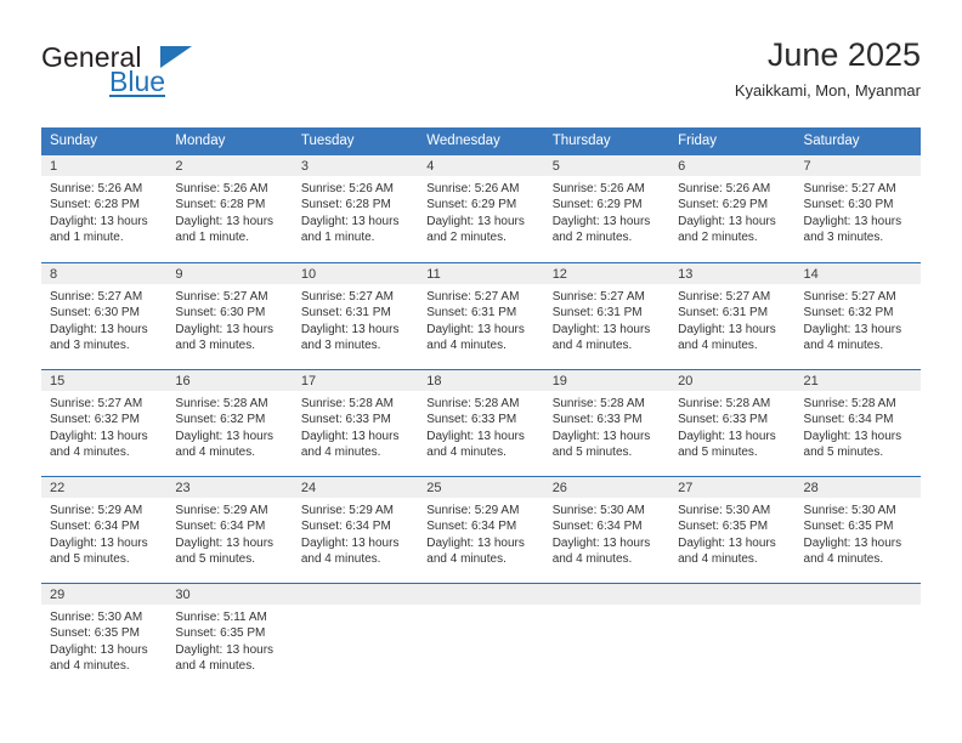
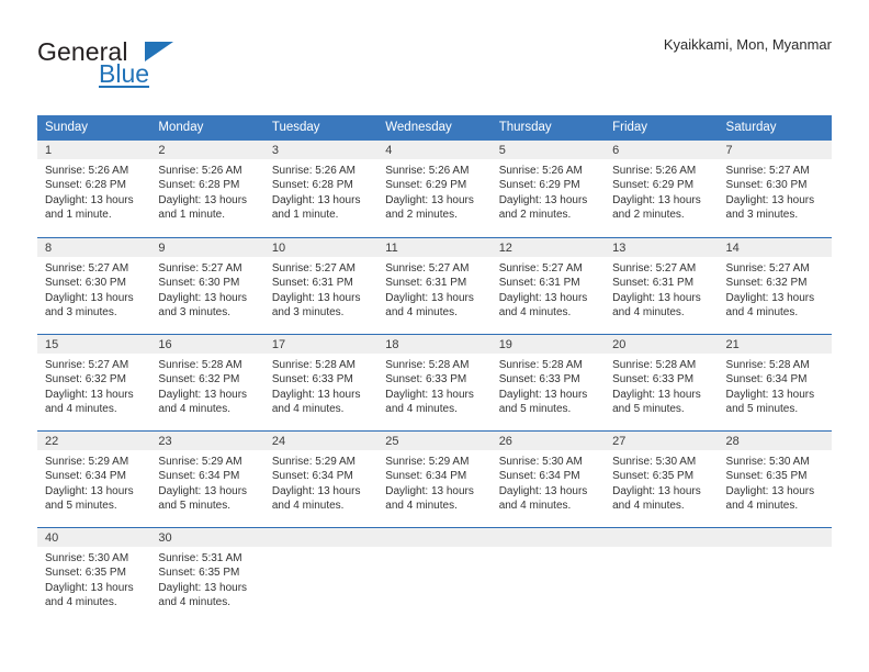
  General
  Blue
- June 2025
  Kyaikkami, Mon, Myanmar
  Sunday
  Monday
  Tuesday
  Wednesday
  Thursday
  Friday
  Saturday
  1
  Sunrise: 5:26 AM
  Sunset: 6:28 PM
  Daylight: 13 hours
  and 1 minute.
  2
  Sunrise: 5:26 AM
  Sunset: 6:28 PM
  Daylight: 13 hours
  and 1 minute.
  3
  Sunrise: 5:26 AM
  Sunset: 6:28 PM
  Daylight: 13 hours
  and 1 minute.
  4
  Sunrise: 5:26 AM
  Sunset: 6:29 PM
  Daylight: 13 hours
  and 2 minutes.
  5
  Sunrise: 5:26 AM
  Sunset: 6:29 PM
  Daylight: 13 hours
  and 2 minutes.
  6
  Sunrise: 5:26 AM
  Sunset: 6:29 PM
  Daylight: 13 hours
  and 2 minutes.
  7
  Sunrise: 5:27 AM
  Sunset: 6:30 PM
  Daylight: 13 hours
  and 3 minutes.
  8
  Sunrise: 5:27 AM
  Sunset: 6:30 PM
  Daylight: 13 hours
  and 3 minutes.
  9
  Sunrise: 5:27 AM
  Sunset: 6:30 PM
  Daylight: 13 hours
  and 3 minutes.
  10
  Sunrise: 5:27 AM
  Sunset: 6:31 PM
  Daylight: 13 hours
  and 3 minutes.
  11
  Sunrise: 5:27 AM
  Sunset: 6:31 PM
  Daylight: 13 hours
  and 4 minutes.
  12
  Sunrise: 5:27 AM
  Sunset: 6:31 PM
  Daylight: 13 hours
  and 4 minutes.
  13
  Sunrise: 5:27 AM
  Sunset: 6:31 PM
  Daylight: 13 hours
  and 4 minutes.
  14
  Sunrise: 5:27 AM
  Sunset: 6:32 PM
  Daylight: 13 hours
  and 4 minutes.
  15
  Sunrise: 5:27 AM
  Sunset: 6:32 PM
  Daylight: 13 hours
  and 4 minutes.
  16
  Sunrise: 5:28 AM
  Sunset: 6:32 PM
  Daylight: 13 hours
  and 4 minutes.
  17
  Sunrise: 5:28 AM
  Sunset: 6:33 PM
  Daylight: 13 hours
  and 4 minutes.
  18
  Sunrise: 5:28 AM
  Sunset: 6:33 PM
  Daylight: 13 hours
  and 4 minutes.
  19
  Sunrise: 5:28 AM
  Sunset: 6:33 PM
  Daylight: 13 hours
  and 5 minutes.
  20
  Sunrise: 5:28 AM
  Sunset: 6:33 PM
  Daylight: 13 hours
  and 5 minutes.
  21
  Sunrise: 5:28 AM
  Sunset: 6:34 PM
  Daylight: 13 hours
  and 5 minutes.
  22
  Sunrise: 5:29 AM
  Sunset: 6:34 PM
  Daylight: 13 hours
  and 5 minutes.
  23
  Sunrise: 5:29 AM
  Sunset: 6:34 PM
  Daylight: 13 hours
  and 5 minutes.
  24
  Sunrise: 5:29 AM
  Sunset: 6:34 PM
  Daylight: 13 hours
  and 4 minutes.
  25
  Sunrise: 5:29 AM
  Sunset: 6:34 PM
  Daylight: 13 hours
  and 4 minutes.
  26
  Sunrise: 5:30 AM
  Sunset: 6:34 PM
  Daylight: 13 hours
  and 4 minutes.
  27
  Sunrise: 5:30 AM
  Sunset: 6:35 PM
  Daylight: 13 hours
  and 4 minutes.
  28
  Sunrise: 5:30 AM
  Sunset: 6:35 PM
  Daylight: 13 hours
  and 4 minutes.
- 29
+ 40
  Sunrise: 5:30 AM
  Sunset: 6:35 PM
  Daylight: 13 hours
  and 4 minutes.
  30
- Sunrise: 5:11 AM
+ Sunrise: 5:31 AM
  Sunset: 6:35 PM
  Daylight: 13 hours
  and 4 minutes.
